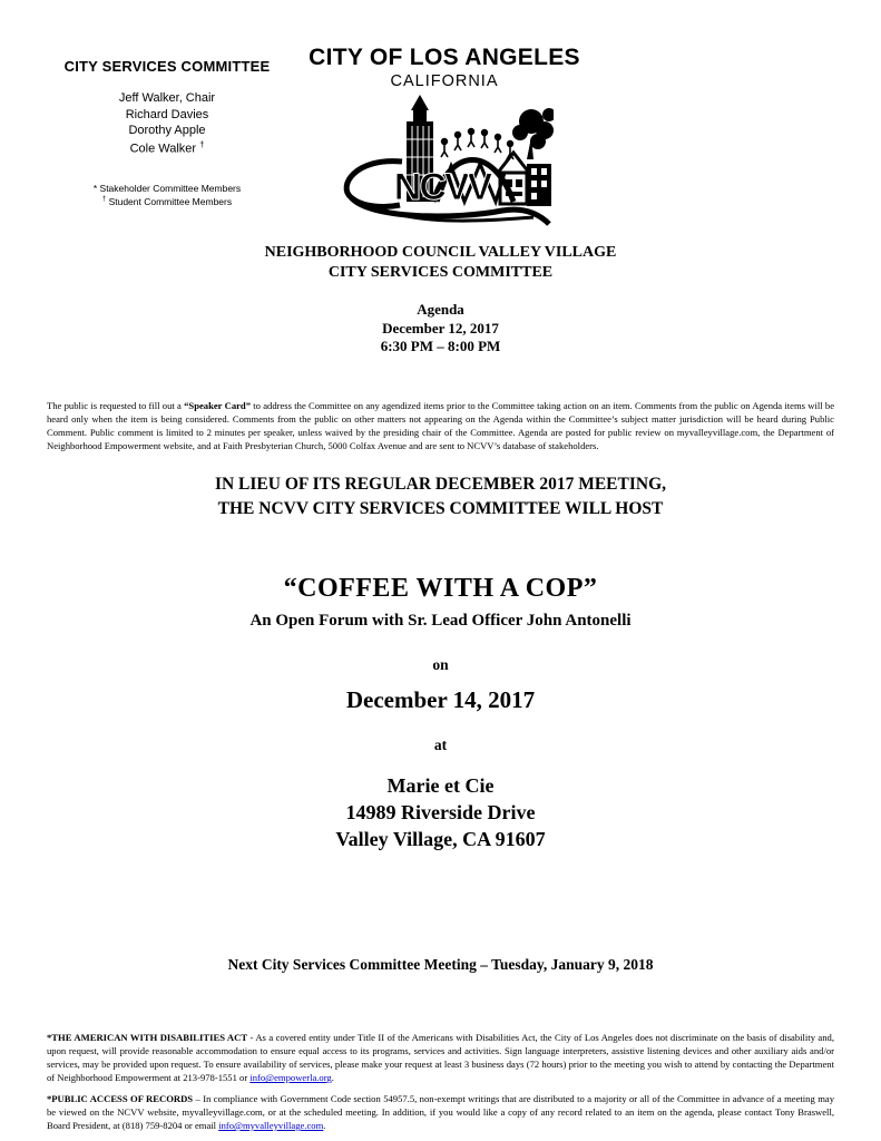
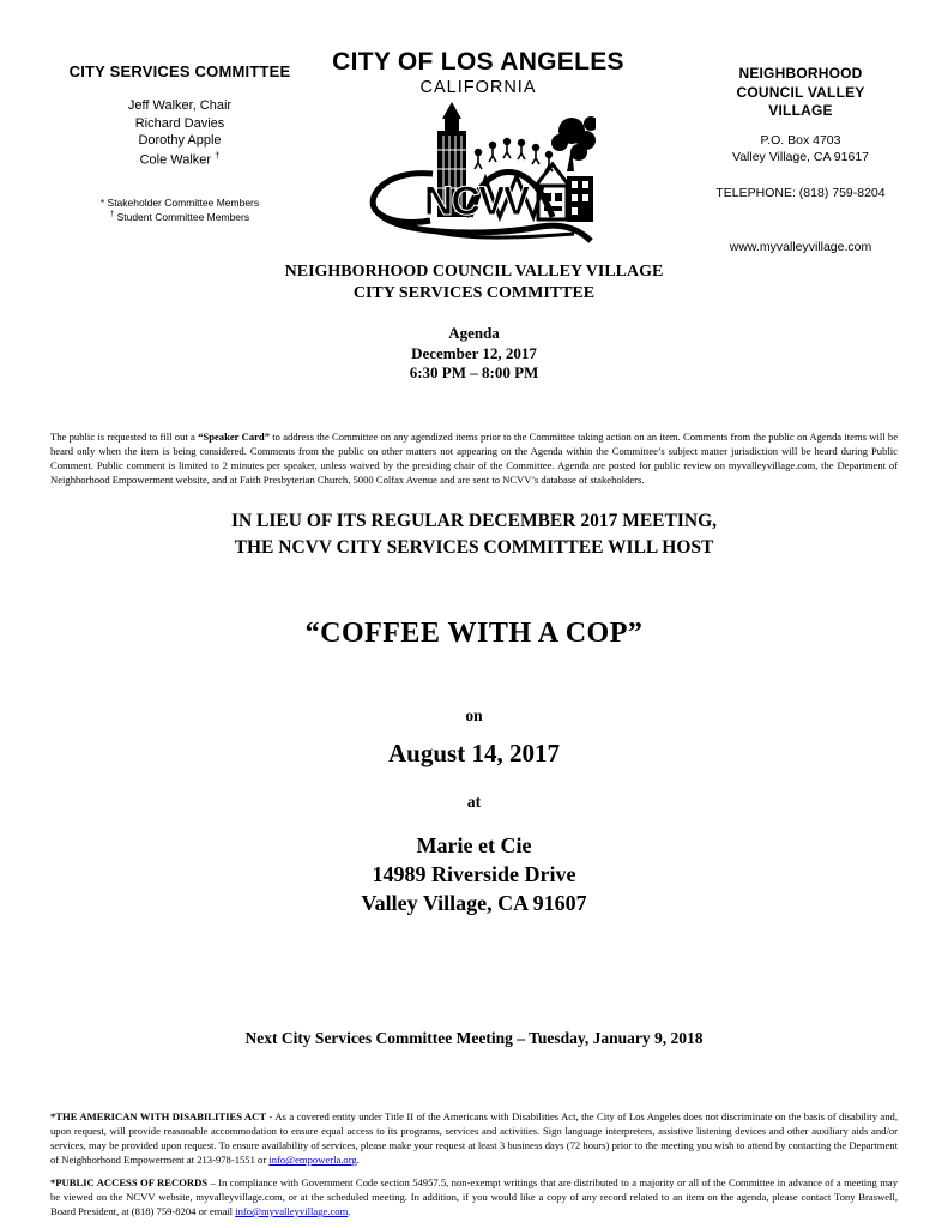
  CITY SERVICES COMMITTEE
  Jeff Walker, Chair
  Richard Davies
  Dorothy Apple
  Cole Walker †
  * Stakeholder Committee Members
  Student Committee Members
  CITY OF LOS ANGELES
  CALIFORNIA
  NCVV
+ NEIGHBORHOOD
+ COUNCIL VALLEY
+ VILLAGE
+ P.O. Box 4703
+ Valley Village, CA 91617
+ TELEPHONE: (818) 759-8204
+ www.myvalleyvillage.com
  NEIGHBORHOOD COUNCIL VALLEY VILLAGE
  CITY SERVICES COMMITTEE
  Agenda
  December 12, 2017
  6:30 PM – 8:00 PM
  The public is requested to fill out a “Speaker Card” to address the Committee on any agendized items prior to the Committee taking action on an item. Comments from the public on Agenda items will be heard only when the item is being considered. Comments from the public on other matters not appearing on the Agenda within the Committee’s subject matter jurisdiction will be heard during Public Comment. Public comment is limited to 2 minutes per speaker, unless waived by the presiding chair of the Committee. Agenda are posted for public review on myvalleyvillage.com, the Department of Neighborhood Empowerment website, and at Faith Presbyterian Church, 5000 Colfax Avenue and are sent to NCVV’s database of stakeholders.
  IN LIEU OF ITS REGULAR DECEMBER 2017 MEETING,
  THE NCVV CITY SERVICES COMMITTEE WILL HOST
  “COFFEE WITH A COP”
- An Open Forum with Sr. Lead Officer John Antonelli
  on
- December 14, 2017
+ August 14, 2017
  at
  Marie et Cie
  14989 Riverside Drive
  Valley Village, CA 91607
  Next City Services Committee Meeting – Tuesday, January 9, 2018
  *THE AMERICAN WITH DISABILITIES ACT - As a covered entity under Title II of the Americans with Disabilities Act, the City of Los Angeles does not discriminate on the basis of disability and, upon request, will provide reasonable accommodation to ensure equal access to its programs, services and activities. Sign language interpreters, assistive listening devices and other auxiliary aids and/or services, may be provided upon request. To ensure availability of services, please make your request at least 3 business days (72 hours) prior to the meeting you wish to attend by contacting the Department of Neighborhood Empowerment at 213-978-1551 or info@empowerla.org.
  *PUBLIC ACCESS OF RECORDS – In compliance with Government Code section 54957.5, non-exempt writings that are distributed to a majority or all of the Committee in advance of a meeting may be viewed on the NCVV website, myvalleyvillage.com, or at the scheduled meeting. In addition, if you would like a copy of any record related to an item on the agenda, please contact Tony Braswell, Board President, at (818) 759-8204 or email info@myvalleyvillage.com.
